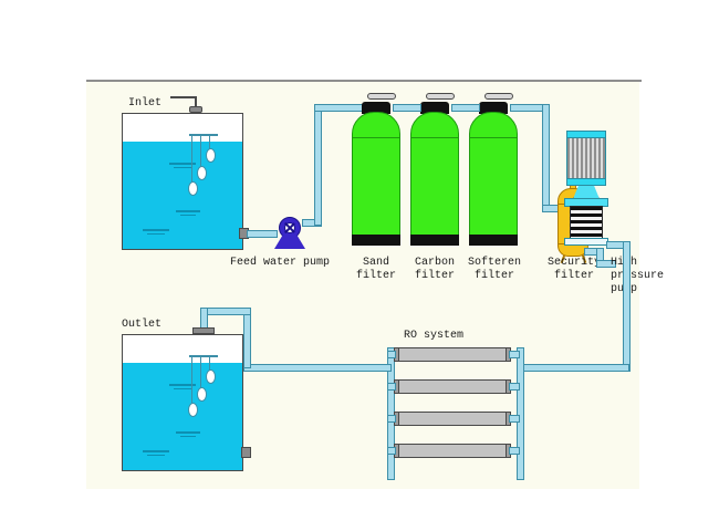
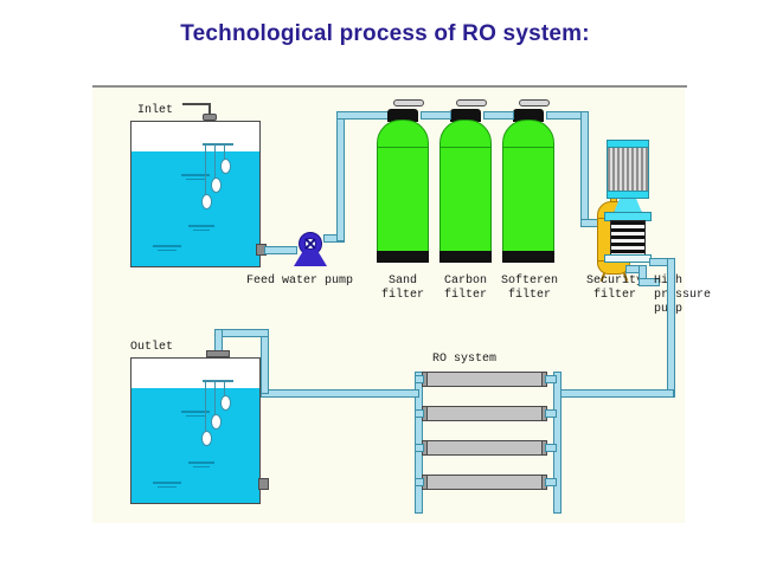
+ Technological process of RO system:
  Inlet
  Feed water pump
  Sand
  filter
  Carbon
  filter
  Softeren
  filter
  Securit
  filter
  Hih
  prssure
  pup
  RO system
  Outlet
